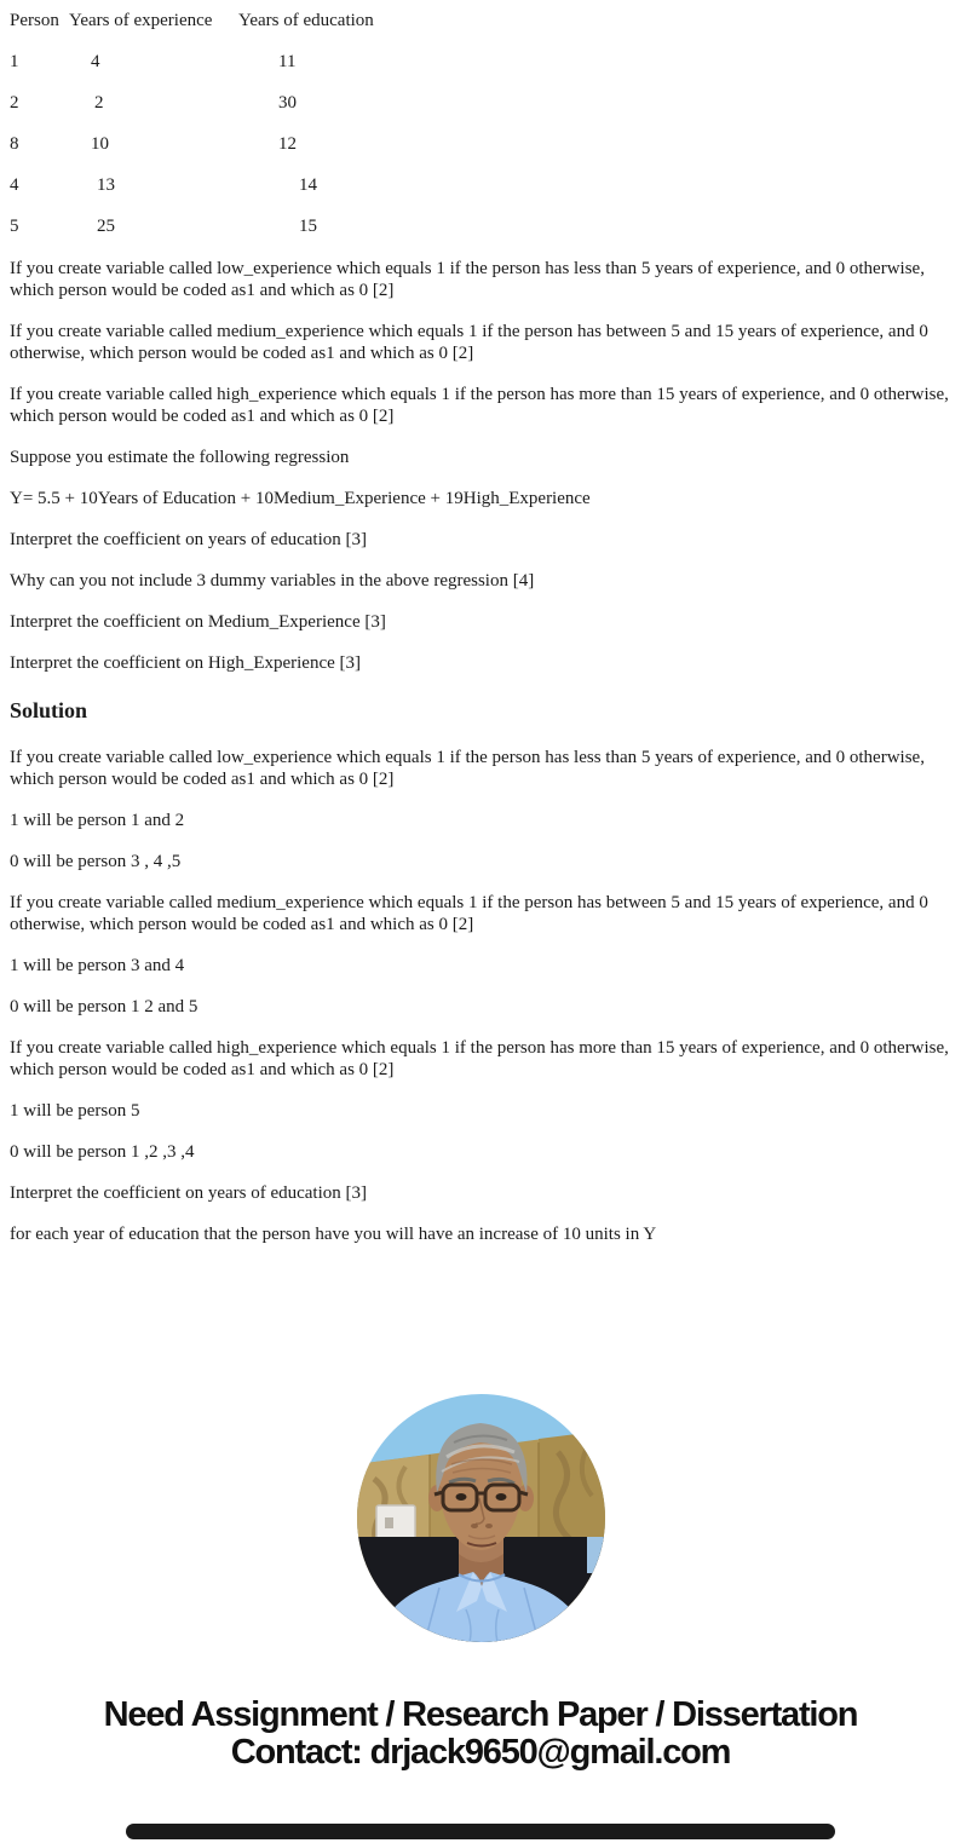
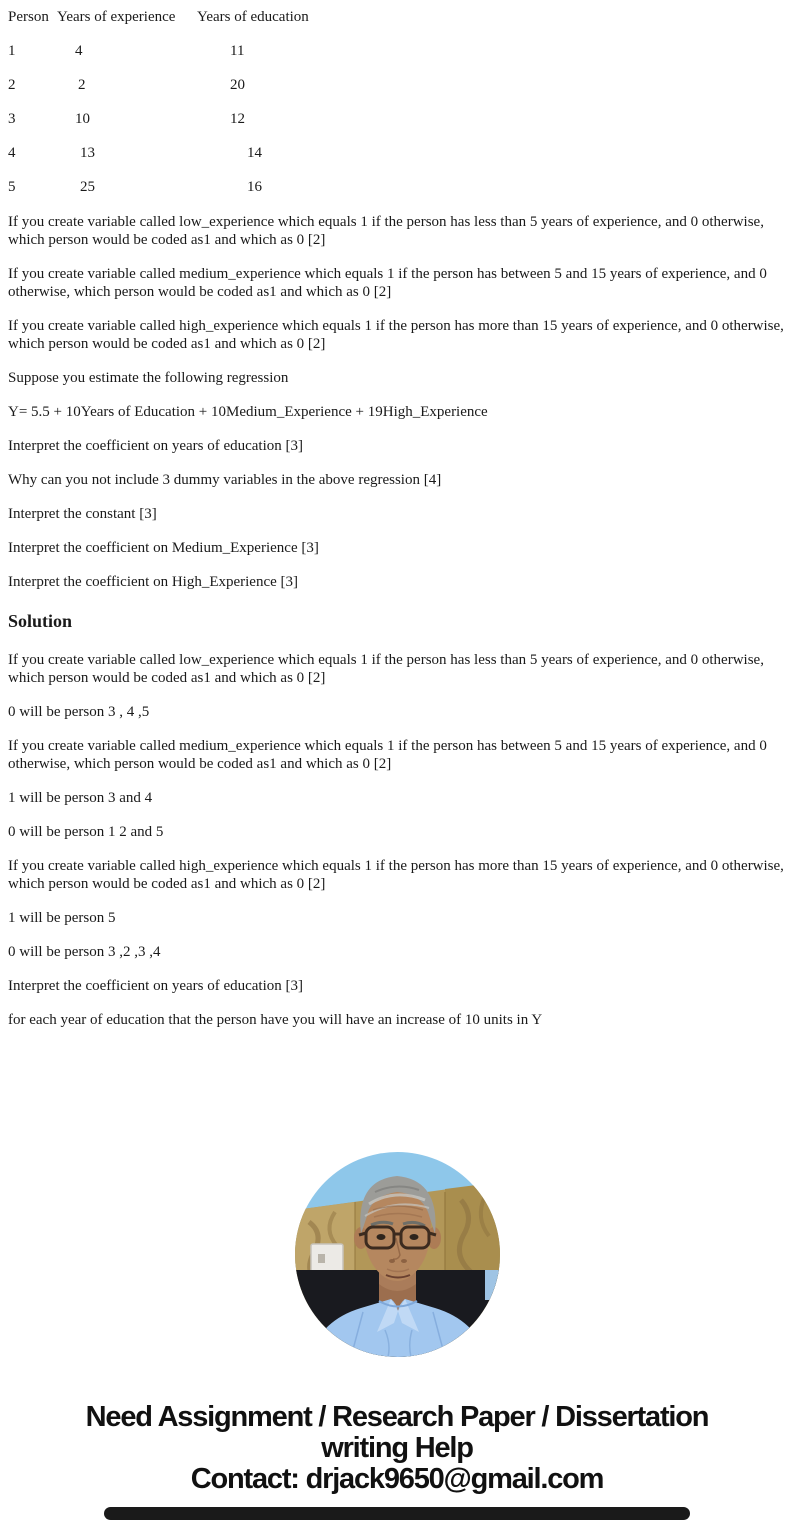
  Person
  Years of experience
  Years of education
  1
  4
  11
  2
  2
- 30
+ 20
- 8
+ 3
  10
  12
  4
  13
  14
  5
  25
- 15
+ 16
  If you create variable called low_experience which equals 1 if the person has less than 5 years of experience, and 0 otherwise, which person would be coded as1 and which as 0 [2]
  If you create variable called medium_experience which equals 1 if the person has between 5 and 15 years of experience, and 0 otherwise, which person would be coded as1 and which as 0 [2]
  If you create variable called high_experience which equals 1 if the person has more than 15 years of experience, and 0 otherwise, which person would be coded as1 and which as 0 [2]
  Suppose you estimate the following regression
  Y= 5.5 + 10Years of Education + 10Medium_Experience + 19High_Experience
  Interpret the coefficient on years of education [3]
  Why can you not include 3 dummy variables in the above regression [4]
+ Interpret the constant [3]
  Interpret the coefficient on Medium_Experience [3]
  Interpret the coefficient on High_Experience [3]
  Solution
  If you create variable called low_experience which equals 1 if the person has less than 5 years of experience, and 0 otherwise, which person would be coded as1 and which as 0 [2]
- 1 will be person 1 and 2
  0 will be person 3 , 4 ,5
  If you create variable called medium_experience which equals 1 if the person has between 5 and 15 years of experience, and 0 otherwise, which person would be coded as1 and which as 0 [2]
  1 will be person 3 and 4
  0 will be person 1 2 and 5
  If you create variable called high_experience which equals 1 if the person has more than 15 years of experience, and 0 otherwise, which person would be coded as1 and which as 0 [2]
  1 will be person 5
- 0 will be person 1 ,2 ,3 ,4
+ 0 will be person 3 ,2 ,3 ,4
  Interpret the coefficient on years of education [3]
  for each year of education that the person have you will have an increase of 10 units in Y
  Need Assignment / Research Paper / Dissertation
+ writing Help
  Contact: drjack9650@gmail.com
